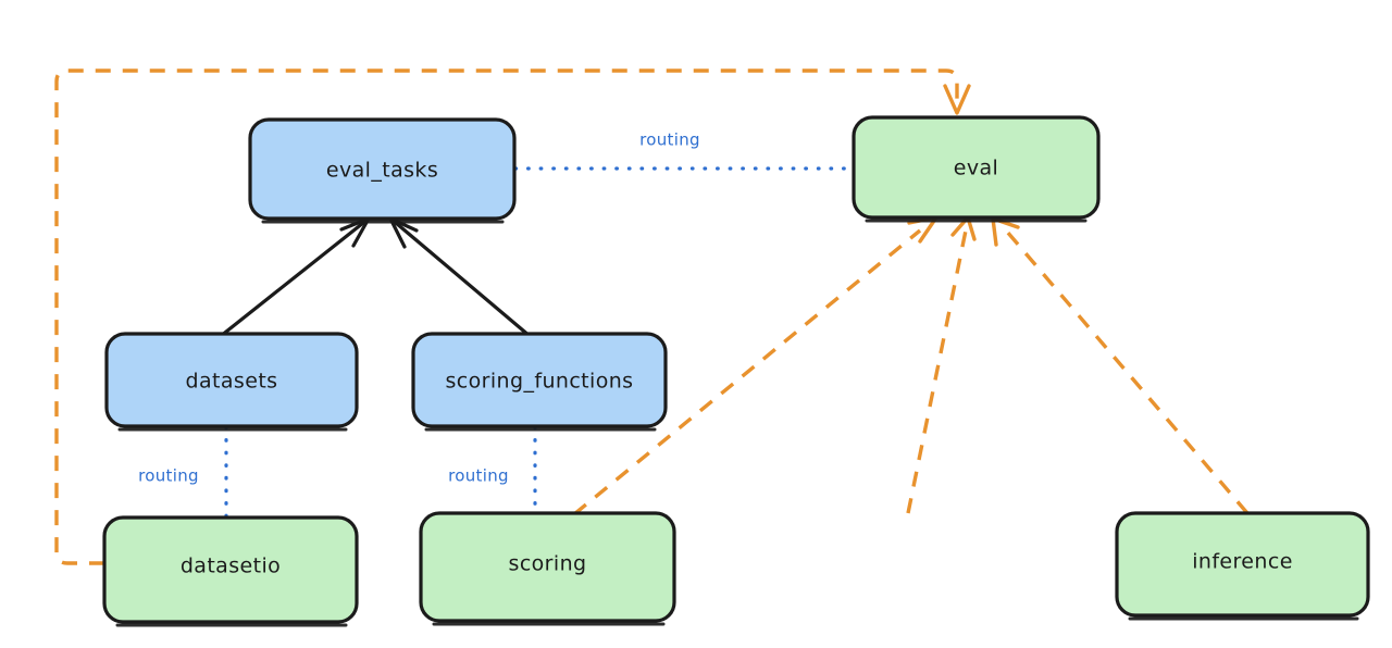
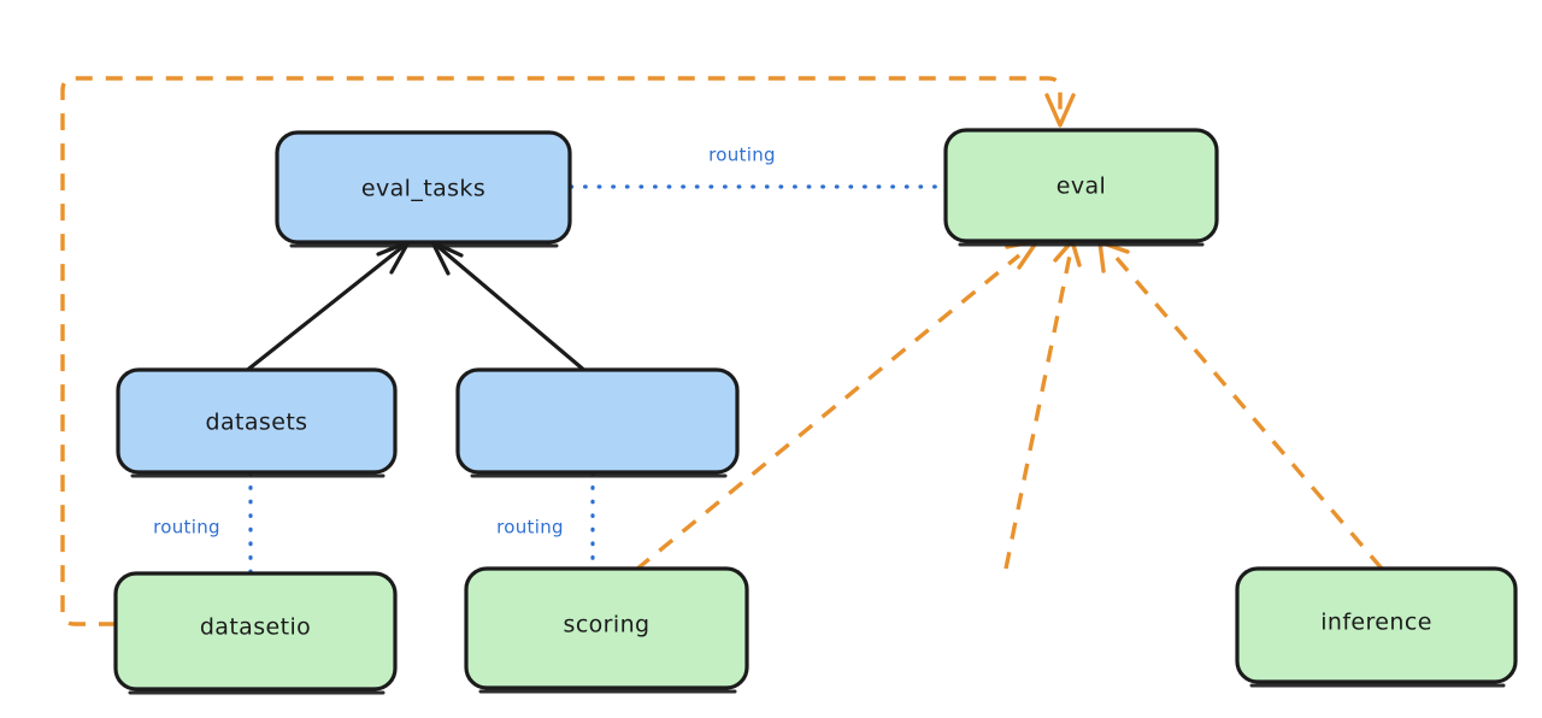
  eval_tasks
  eval
  datasets
- scoring_functions
  datasetio
  scoring
  inference
  routing
  routing
  routing
